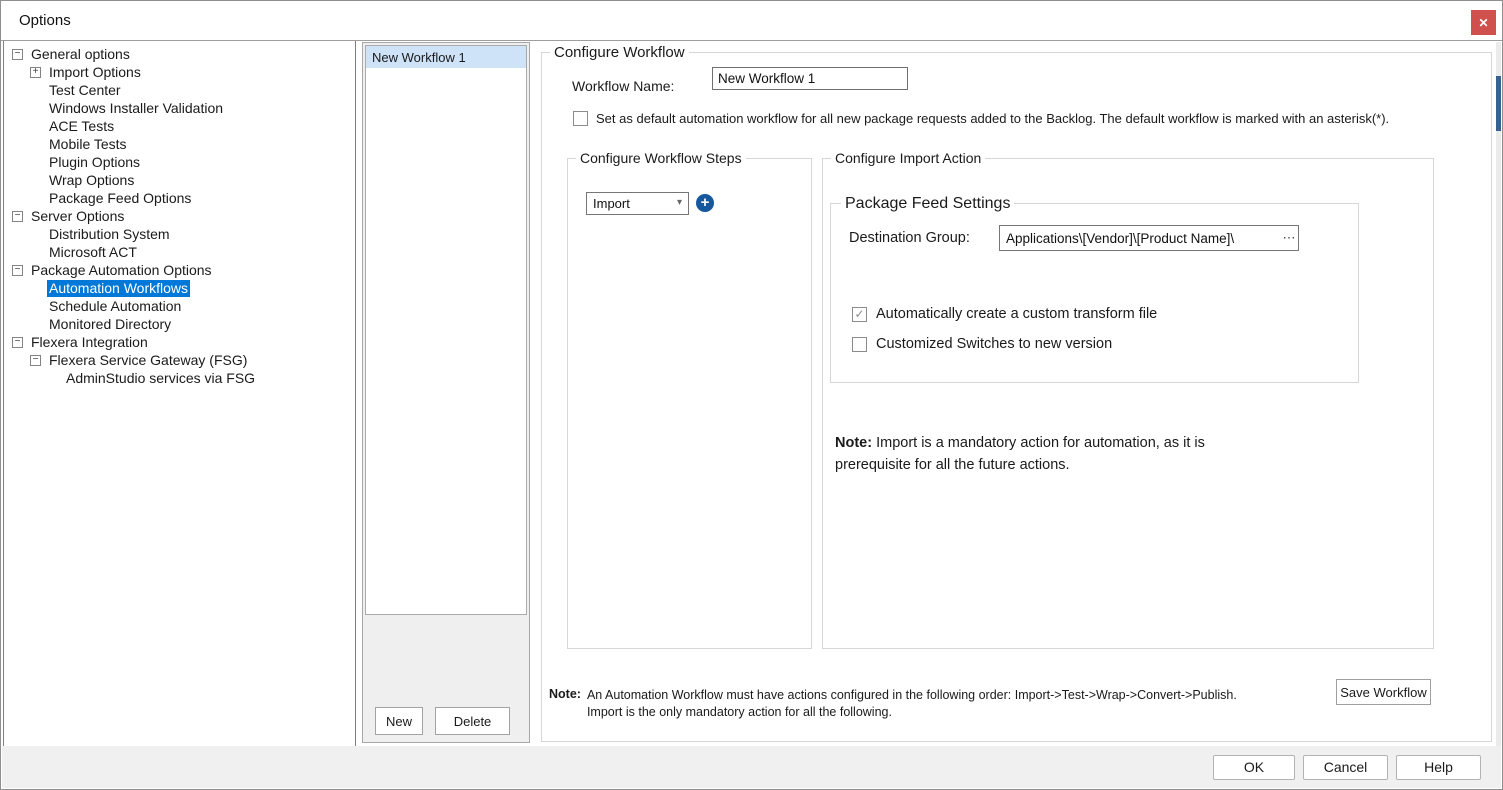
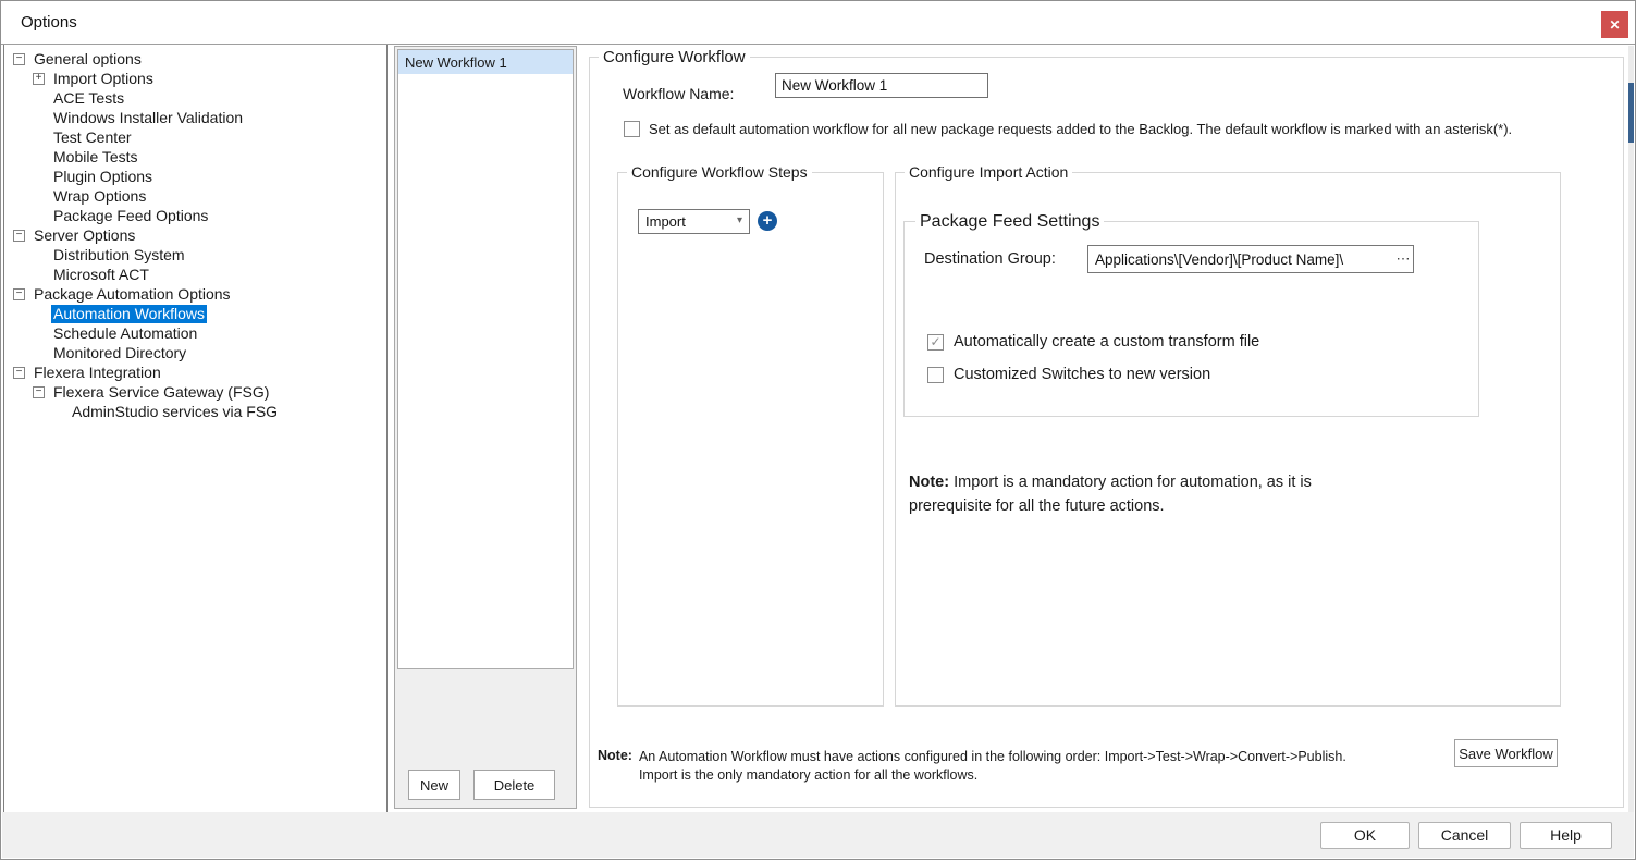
  Options
  ✕
  −
  General options
  +
  Import Options
- Test Center
+ ACE Tests
  Windows Installer Validation
- ACE Tests
+ Test Center
  Mobile Tests
  Plugin Options
  Wrap Options
  Package Feed Options
  −
  Server Options
  Distribution System
  Microsoft ACT
  −
  Package Automation Options
  Automation Workflows
  Schedule Automation
  Monitored Directory
  −
  Flexera Integration
  −
  Flexera Service Gateway (FSG)
  AdminStudio services via FSG
  New Workflow 1
  New
  Delete
  Configure Workflow
  Workflow Name:
  New Workflow 1
  Set as default automation workflow for all new package requests added to the Backlog. The default workflow is marked with an asterisk(*).
  Configure Workflow Steps
  Import
  ▾
  +
  Configure Import Action
  Package Feed Settings
  Destination Group:
  Applications\[Vendor]\[Product Name]\
  ⋯
  ✓
  Automatically create a custom transform file
  Customized Switches to new version
  Note: Import is a mandatory action for automation, as it is
  prerequisite for all the future actions.
  Note:
  An Automation Workflow must have actions configured in the following order: Import->Test->Wrap->Convert->Publish.
- Import is the only mandatory action for all the following.
+ Import is the only mandatory action for all the workflows.
  Save Workflow
  OK
  Cancel
  Help
